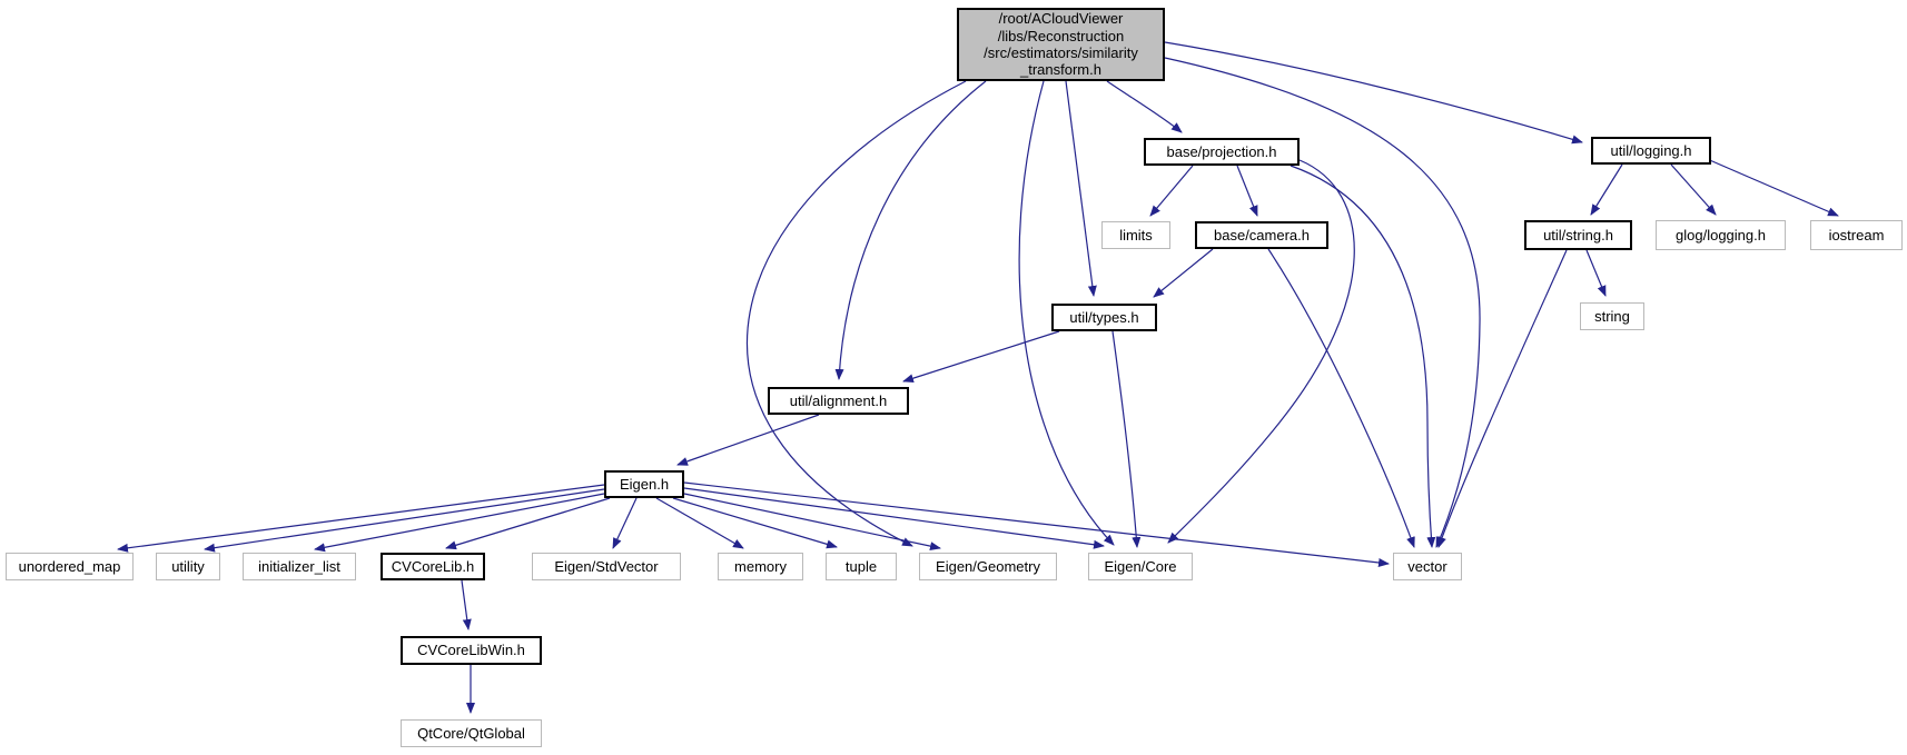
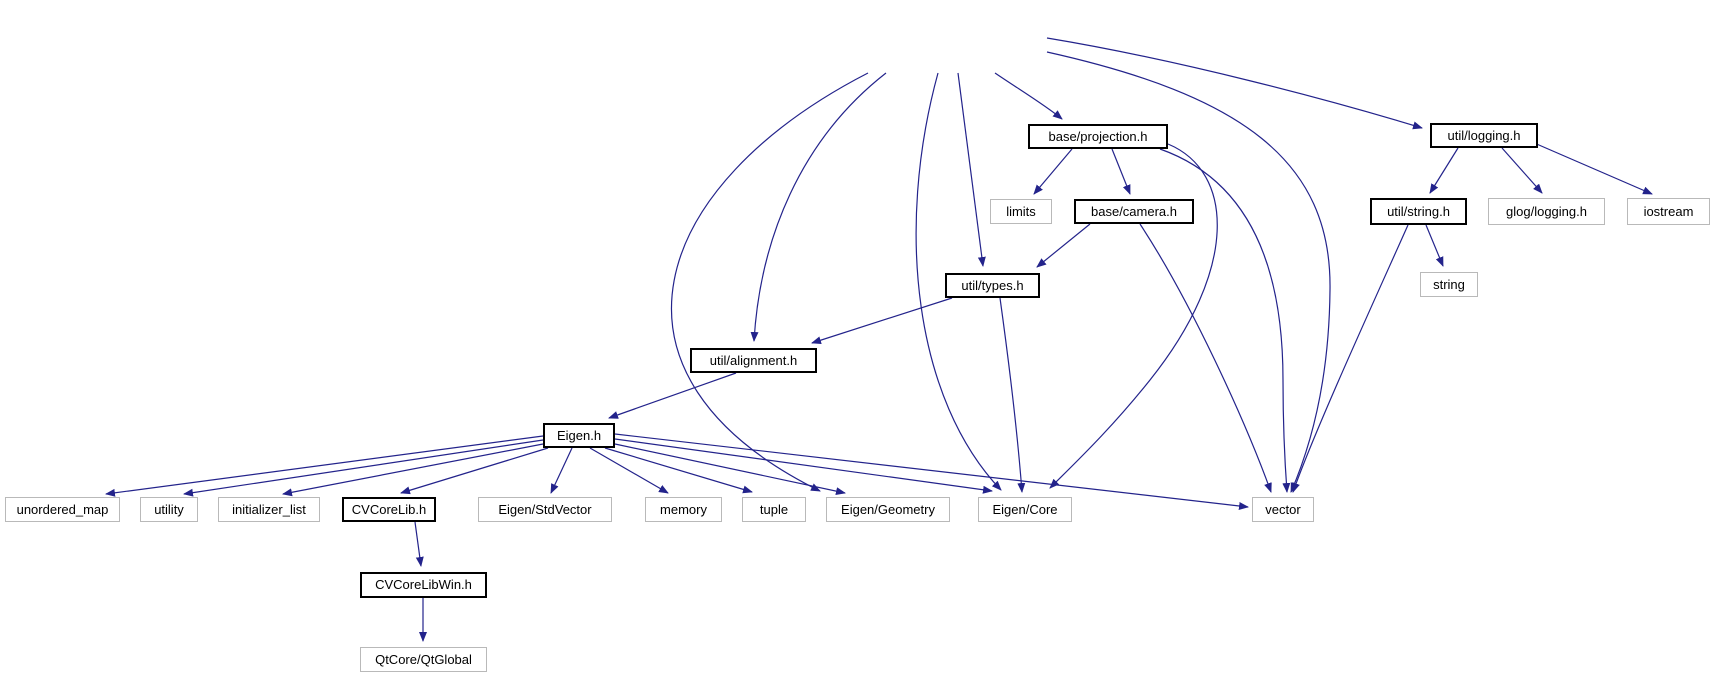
- /root/ACloudViewer
- /libs/Reconstruction
- /src/estimators/similarity
- _transform.h
  base/projection.h
  util/logging.h
  limits
  base/camera.h
  util/string.h
  glog/logging.h
  iostream
  string
  util/types.h
  util/alignment.h
  Eigen.h
  unordered_map
  utility
  initializer_list
  CVCoreLib.h
  Eigen/StdVector
  memory
  tuple
  Eigen/Geometry
  Eigen/Core
  vector
  CVCoreLibWin.h
  QtCore/QtGlobal
